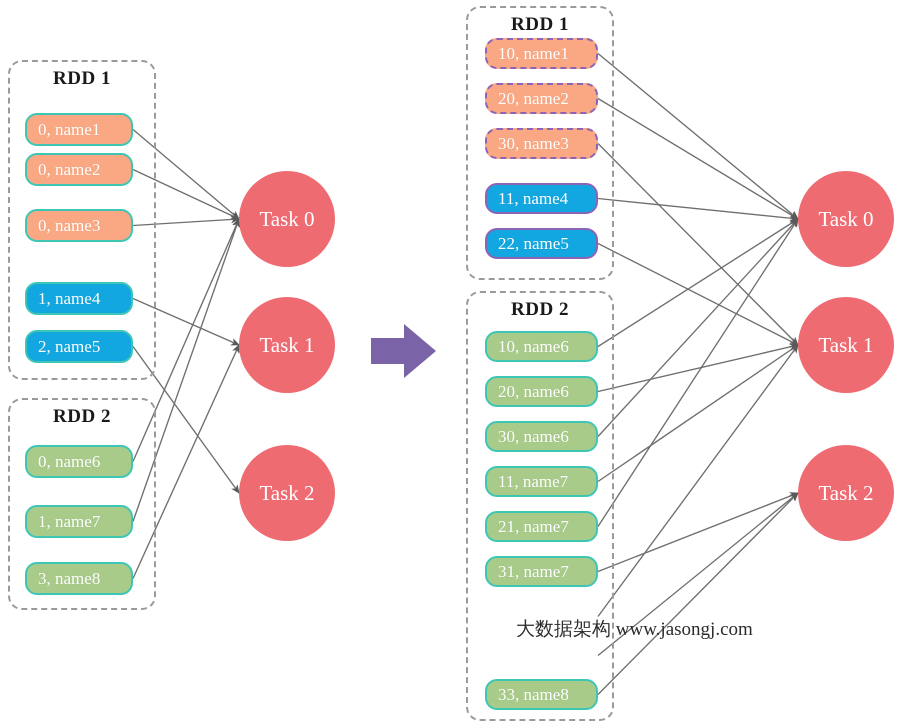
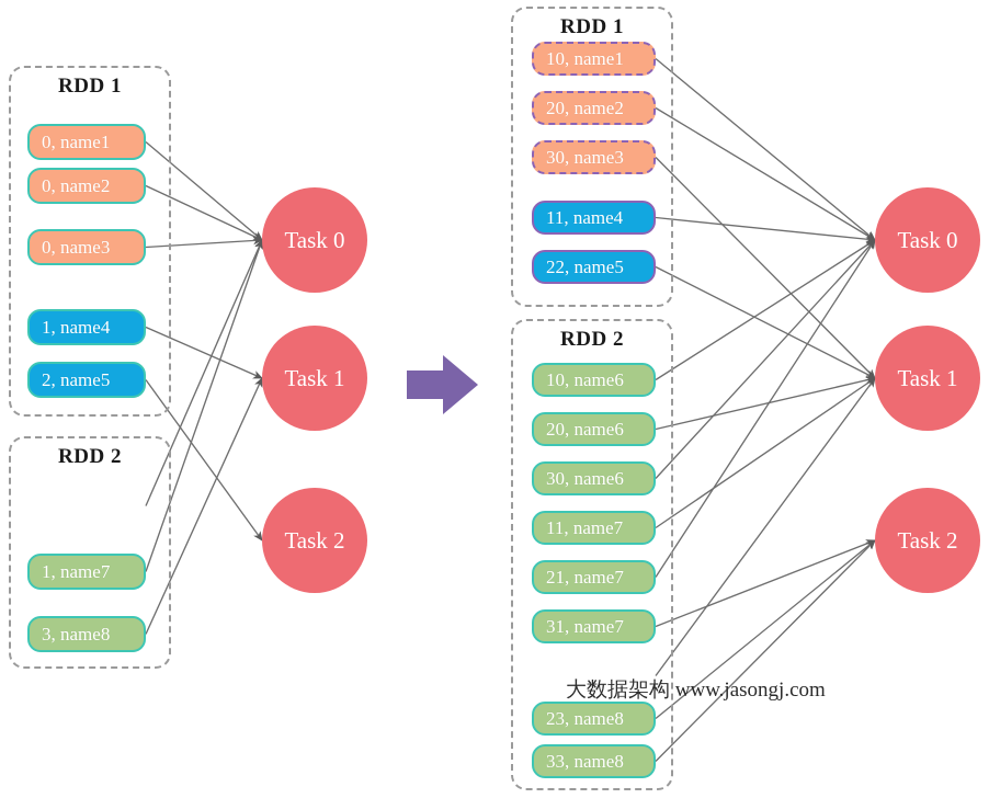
  RDD 1
  0, name1
  0, name2
  0, name3
  1, name4
  2, name5
  RDD 2
- 0, name6
  1, name7
  3, name8
  Task 0
  Task 1
  Task 2
  RDD 1
  10, name1
  20, name2
  30, name3
  11, name4
  22, name5
  RDD 2
  10, name6
  20, name6
  30, name6
  11, name7
  21, name7
  31, name7
+ 23, name8
  33, name8
  Task 0
  Task 1
  Task 2
  大数据架构 www.jasongj.com
